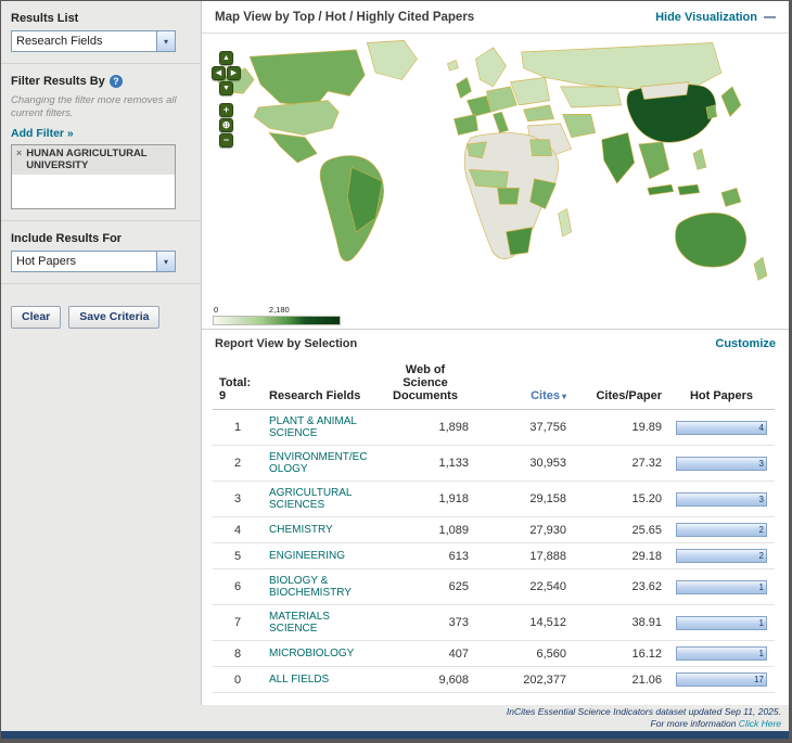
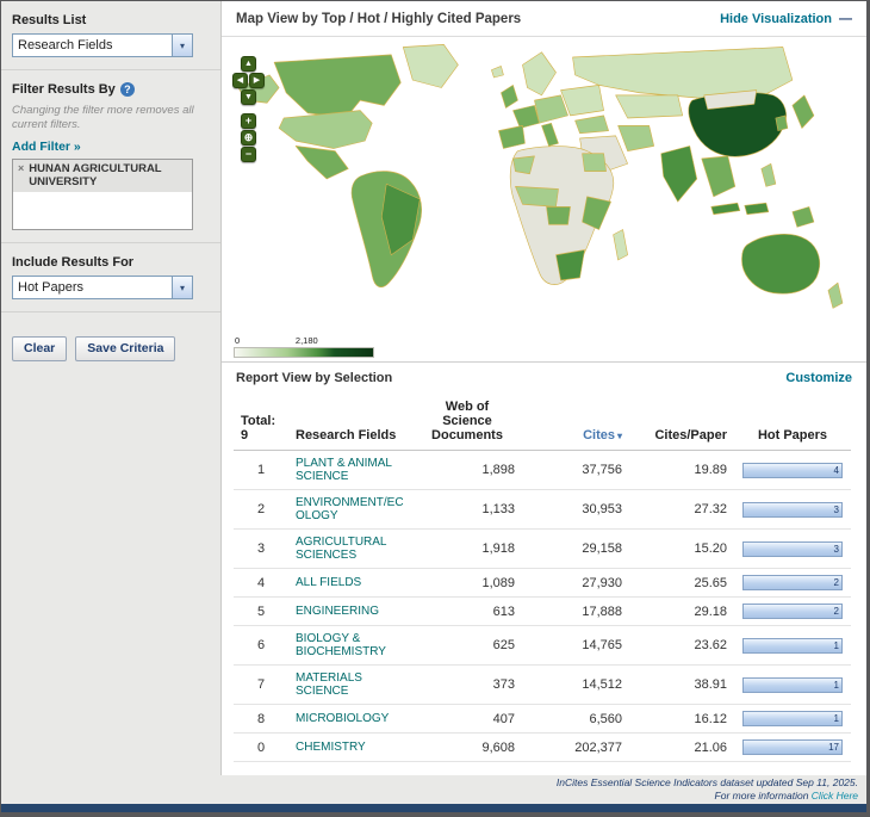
  Results List
  Research Fields
  ▾
  Filter Results By ?
  Changing the filter more removes all current filters.
  Add Filter »
  ×
  HUNAN AGRICULTURAL UNIVERSITY
  Include Results For
  Hot Papers
  ▾
  Clear
  Save Criteria
  Map View by Top / Hot / Highly Cited Papers
  Hide Visualization —
  +
  ⊕
  −
  0
  2,180
  Report View by Selection
  Customize
  Total: 9	Research Fields	Web of Science Documents	Cites ▾	Cites/Paper	Hot Papers
  1	PLANT & ANIMAL SCIENCE	1,898	37,756	19.89	4
  2	ENVIRONMENT/ECOLOGY	1,133	30,953	27.32	3
  3	AGRICULTURAL SCIENCES	1,918	29,158	15.20	3
- 4	CHEMISTRY	1,089	27,930	25.65	2
+ 4	ALL FIELDS	1,089	27,930	25.65	2
  5	ENGINEERING	613	17,888	29.18	2
- 6	BIOLOGY & BIOCHEMISTRY	625	22,540	23.62	1
+ 6	BIOLOGY & BIOCHEMISTRY	625	14,765	23.62	1
  7	MATERIALS SCIENCE	373	14,512	38.91	1
  8	MICROBIOLOGY	407	6,560	16.12	1
- 0	ALL FIELDS	9,608	202,377	21.06	17
+ 0	CHEMISTRY	9,608	202,377	21.06	17
  InCites Essential Science Indicators dataset updated Sep 11, 2025.
  For more information Click Here
